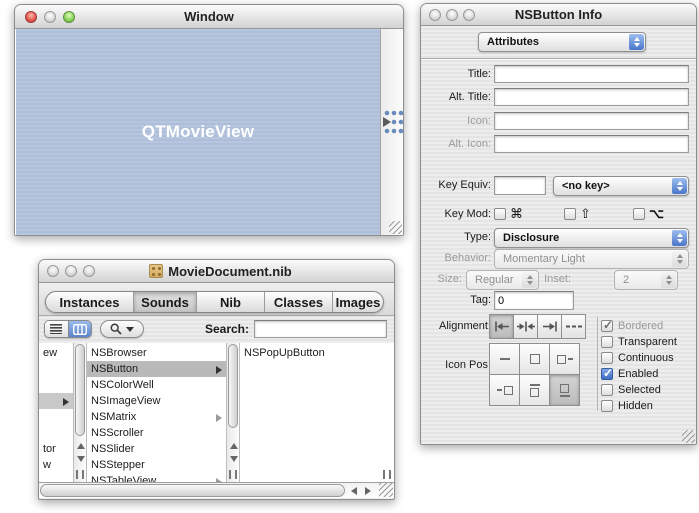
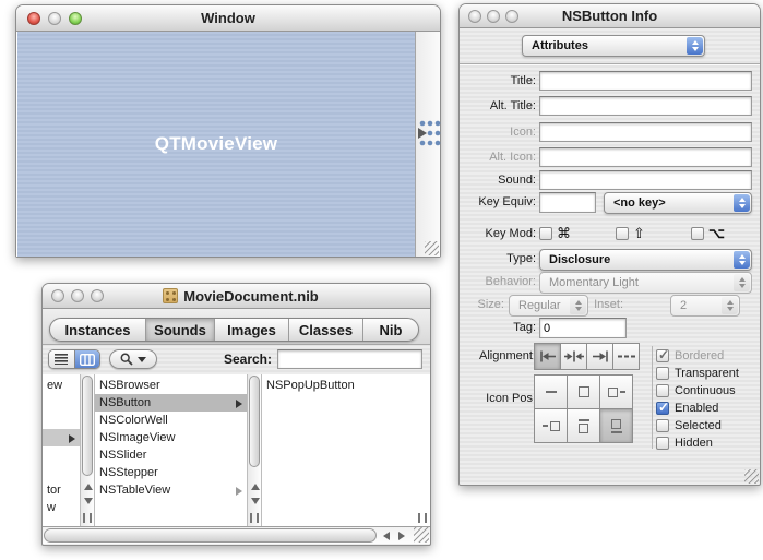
  Window
  QTMovieView
  MovieDocument.nib
  Instances
  Sounds
- Nib
+ Images
  Classes
- Images
+ Nib
  Search:
  ew
  tor
  w
  NSBrowser
  NSButton
  NSColorWell
  NSImageView
- NSMatrix
- NSScroller
  NSSlider
  NSStepper
  NSTableView
  NSPopUpButton
  NSButton Info
  Attributes
  Title:
  Alt. Title:
  Icon:
  Alt. Icon:
+ Sound:
  Key Equiv:
  <no key>
  Key Mod:
  ⌘
  ⇧
  ⌥
  Type:
  Disclosure
  Behavior:
  Momentary Light
  Size:
  Regular
  Inset:
  2
  Tag:
  0
  Alignment
  Icon Pos
  ✓
  Bordered
  Transparent
  Continuous
  ✓
  Enabled
  Selected
  Hidden
